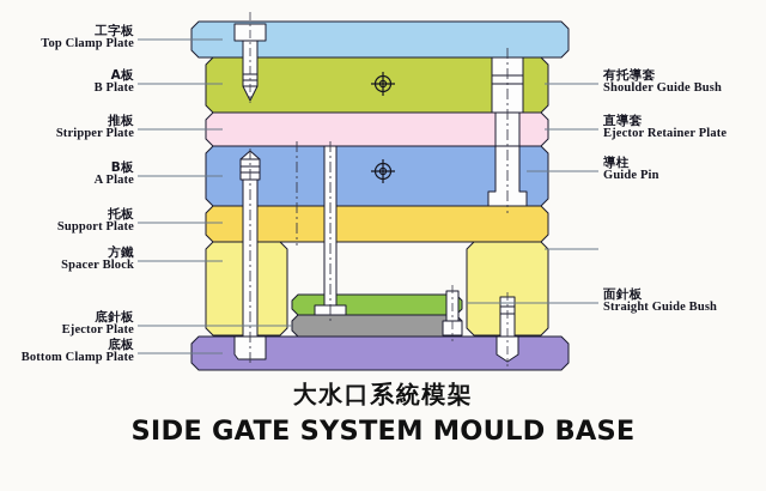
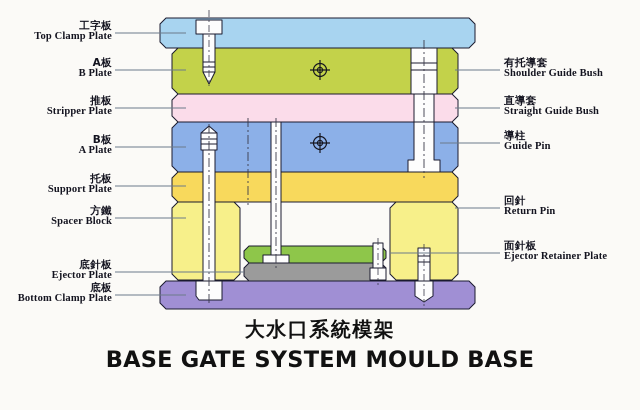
  工字板
  Top Clamp Plate
  A板
  B Plate
  推板
  Stripper Plate
  B板
  A Plate
  托板
  Support Plate
  方鐵
  Spacer Block
  底針板
  Ejector Plate
  底板
  Bottom Clamp Plate
  有托導套
  Shoulder Guide Bush
  直導套
- Ejector Retainer Plate
+ Straight Guide Bush
  導柱
  Guide Pin
+ 回針
+ Return Pin
  面針板
- Straight Guide Bush
+ Ejector Retainer Plate
  大水口系統模架
- SIDE GATE SYSTEM MOULD BASE
+ BASE GATE SYSTEM MOULD BASE
